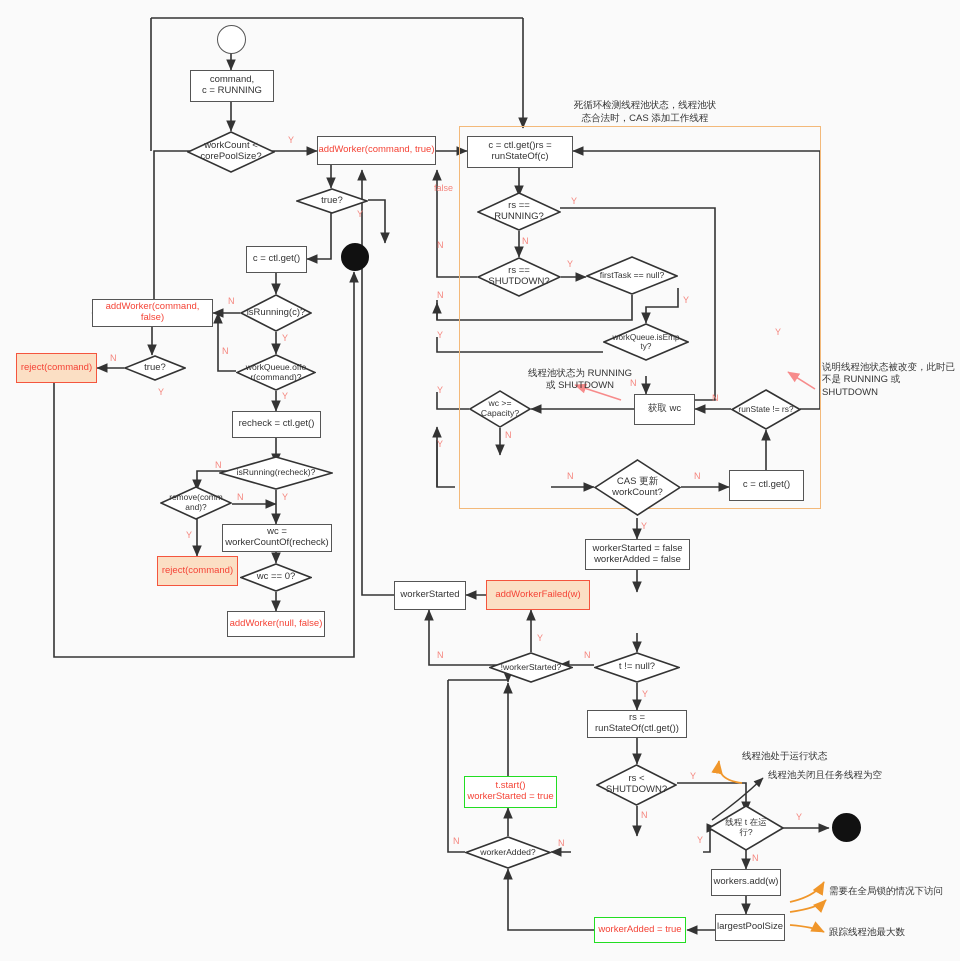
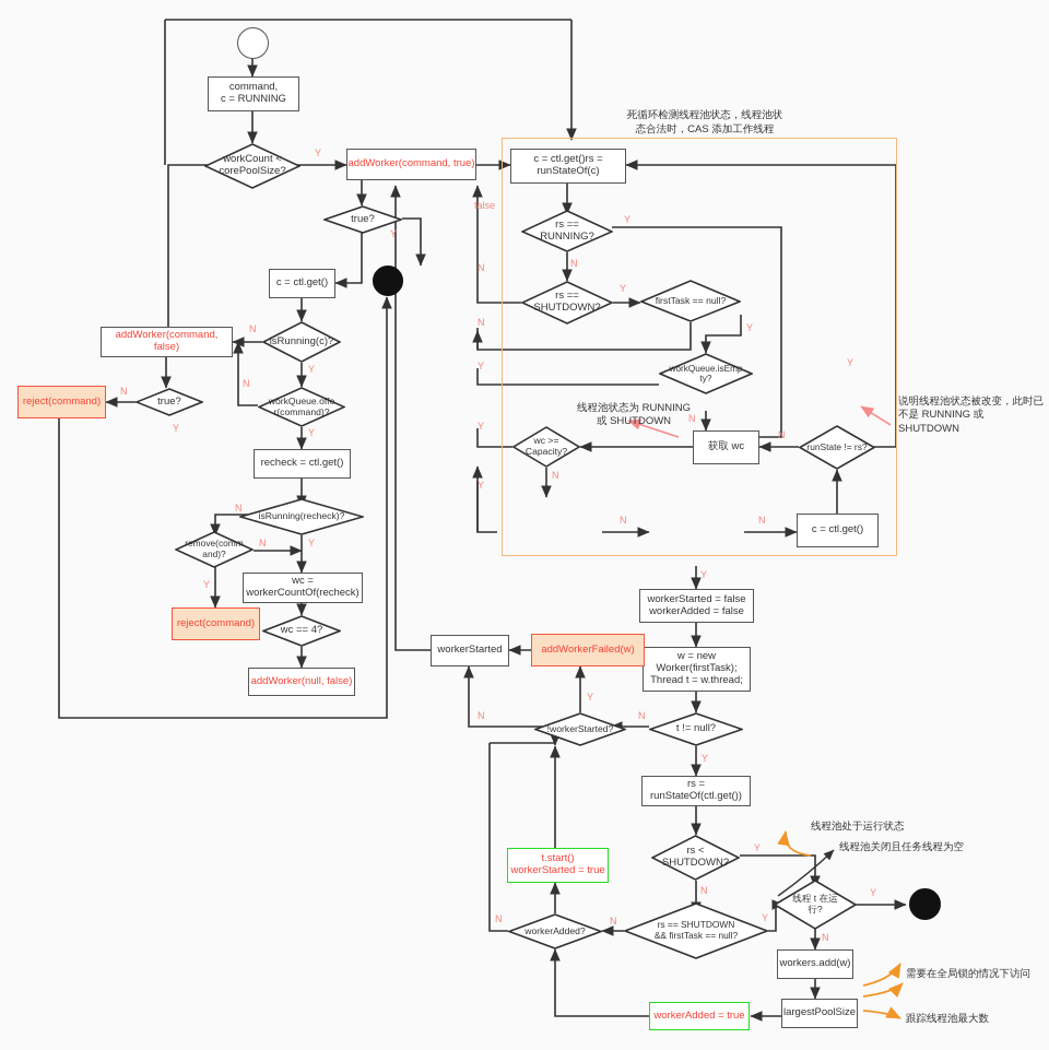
  死循环检测线程池状态，线程池状
  态合法时，CAS 添加工作线程
  command,
  c = RUNNING
  workCount <
  corePoolSize?
  addWorker(command, true)
  true?
  c = ctl.get()
  addWorker(command, false)
  isRunning(c)?
  reject(command)
  true?
  workQueue.offe
  r(command)?
  recheck = ctl.get()
  isRunning(recheck)?
  remove(comm
  and)?
  wc =
  workerCountOf(recheck)
  reject(command)
- wc == 0?
+ wc == 4?
  addWorker(null, false)
  c = ctl.get()rs =
  runStateOf(c)
  rs ==
  RUNNING?
  rs ==
  SHUTDOWN?
  firstTask == null?
  workQueue.isEmp
  ty?
  获取 wc
  runState != rs?
  wc >=
  Capacity?
- CAS 更新
- workCount?
  c = ctl.get()
  workerStarted = false
  workerAdded = false
+ w = new
+ Worker(firstTask);
+ Thread t = w.thread;
  t != null?
  rs =
  runStateOf(ctl.get())
  rs <
  SHUTDOWN?
+ rs == SHUTDOWN
+ && firstTask == null?
  线程 t 在运
  行?
  workers.add(w)
  largestPoolSize
  workerAdded = true
  workerAdded?
  t.start()
  workerStarted = true
  !workerStarted?
  addWorkerFailed(w)
  workerStarted
  Y
  Y
  N
  N
  Y
  Y
  N
  Y
  N
  Y
  N
  Y
  false
  Y
  N
  Y
  N
  N
  Y
  Y
  N
  Y
  N
  Y
  N
  Y
  N
  N
  Y
  N
  Y
  Y
  N
  Y
  N
  N
  Y
  Y
  N
  N
  说明线程池状态被改变，此时已
  不是 RUNNING 或 SHUTDOWN
  线程池状态为 RUNNING
  或 SHUTDOWN
  线程池处于运行状态
  线程池关闭且任务线程为空
  需要在全局锁的情况下访问
  跟踪线程池最大数
